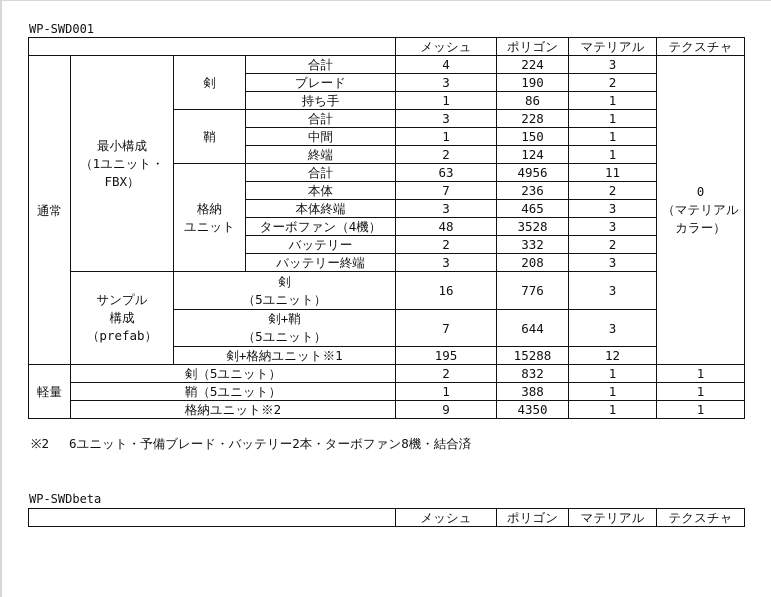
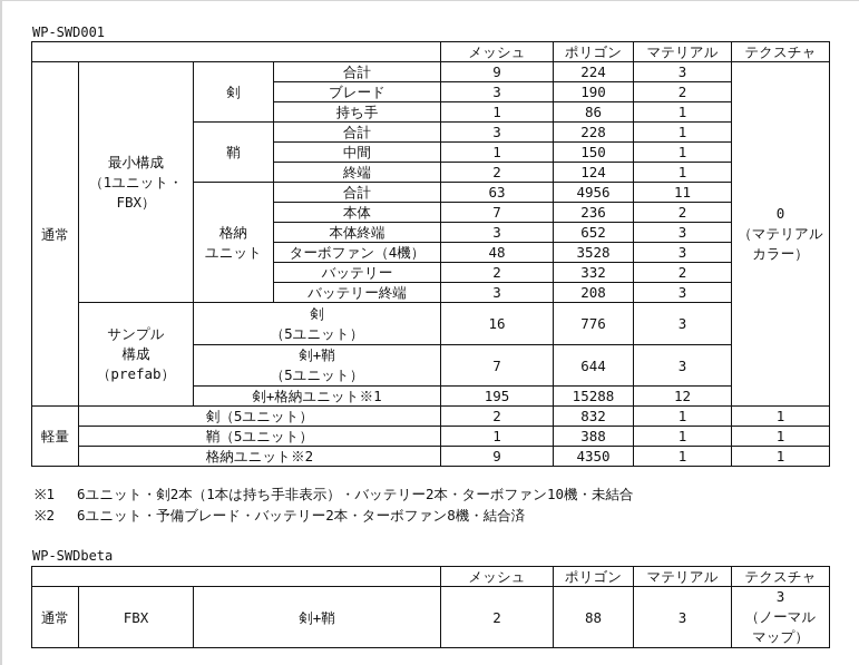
  WP-SWD001
  	メッシュ	ポリゴン	マテリアル	テクスチャ
- 通常	最小構成 （1ユニット・ FBX）	剣	合計	4	224	3	0 （マテリアル カラー）
+ 通常	最小構成 （1ユニット・ FBX）	剣	合計	9	224	3	0 （マテリアル カラー）
  ブレード	3	190	2
  持ち手	1	86	1
  鞘	合計	3	228	1
  中間	1	150	1
  終端	2	124	1
  格納 ユニット	合計	63	4956	11
  本体	7	236	2
- 本体終端	3	465	3
+ 本体終端	3	652	3
  ターボファン（4機）	48	3528	3
  バッテリー	2	332	2
  バッテリー終端	3	208	3
  サンプル 構成 （prefab）	剣 （5ユニット）	16	776	3
  剣+鞘 （5ユニット）	7	644	3
  剣+格納ユニット※1	195	15288	12
  軽量	剣（5ユニット）	2	832	1	1
  鞘（5ユニット）	1	388	1	1
  格納ユニット※2	9	4350	1	1
+ ※1 6ユニット・剣2本（1本は持ち手非表示）・バッテリー2本・ターボファン10機・未結合
  ※2 6ユニット・予備ブレード・バッテリー2本・ターボファン8機・結合済
  WP-SWDbeta
  	メッシュ	ポリゴン	マテリアル	テクスチャ
+ 通常	FBX	剣+鞘	2	88	3	3 （ノーマル マップ）
